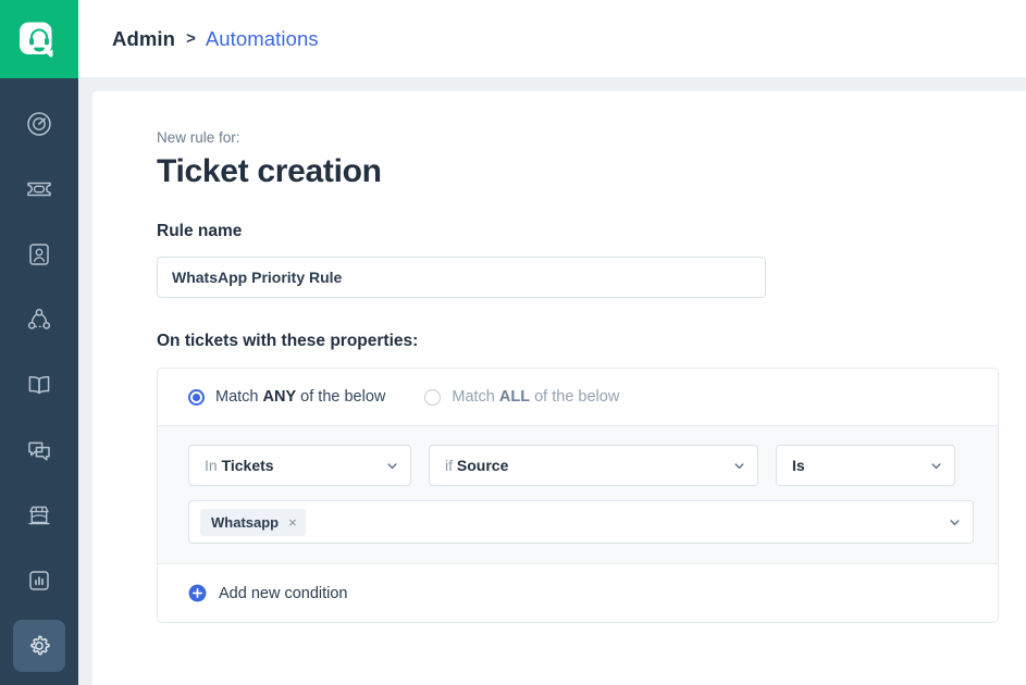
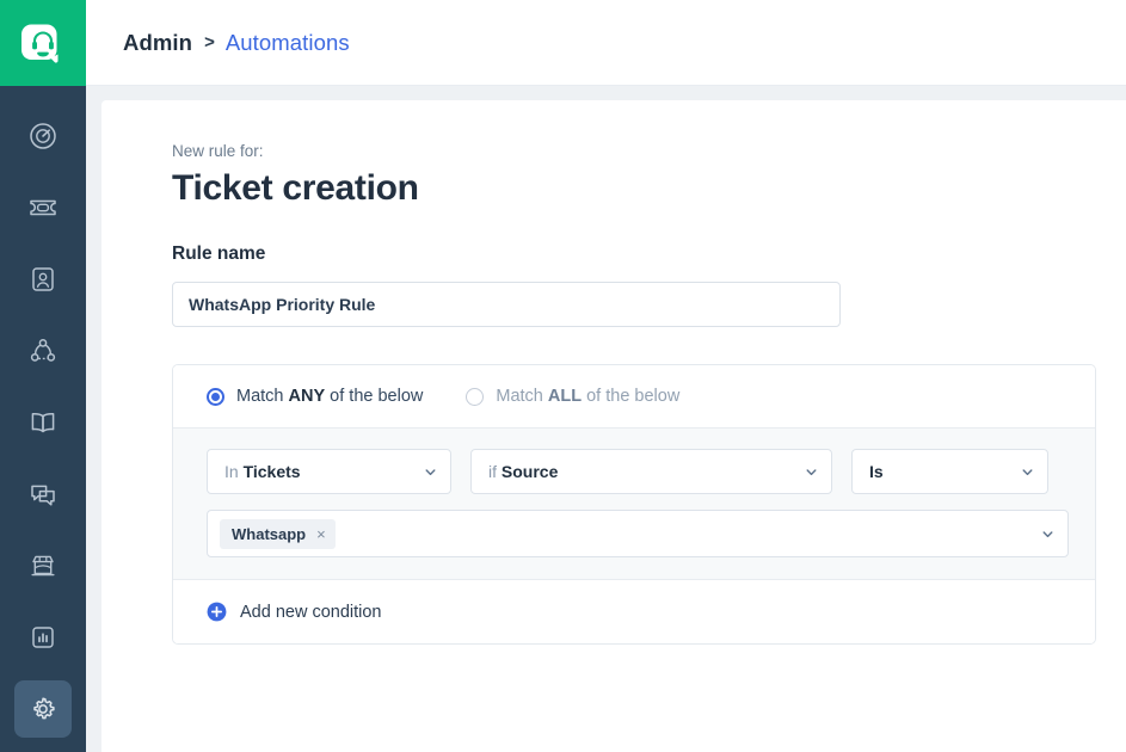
  Admin
  >
  Automations
  New rule for:
  Ticket creation
  Rule name
  WhatsApp Priority Rule
- On tickets with these properties:
  Match ANY of the below
  Match ALL of the below
  In Tickets
  if Source
  Is
  Whatsapp
  ×
  Add new condition
